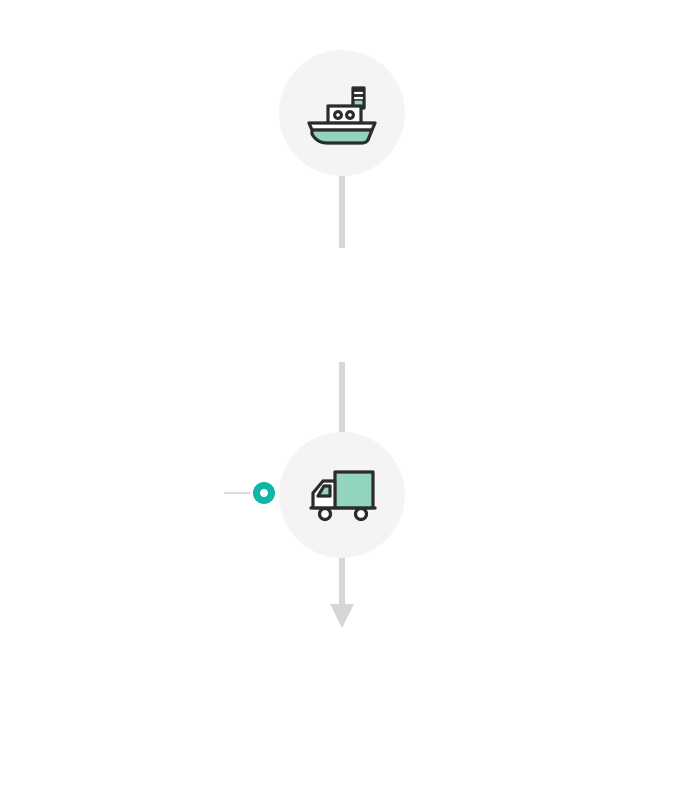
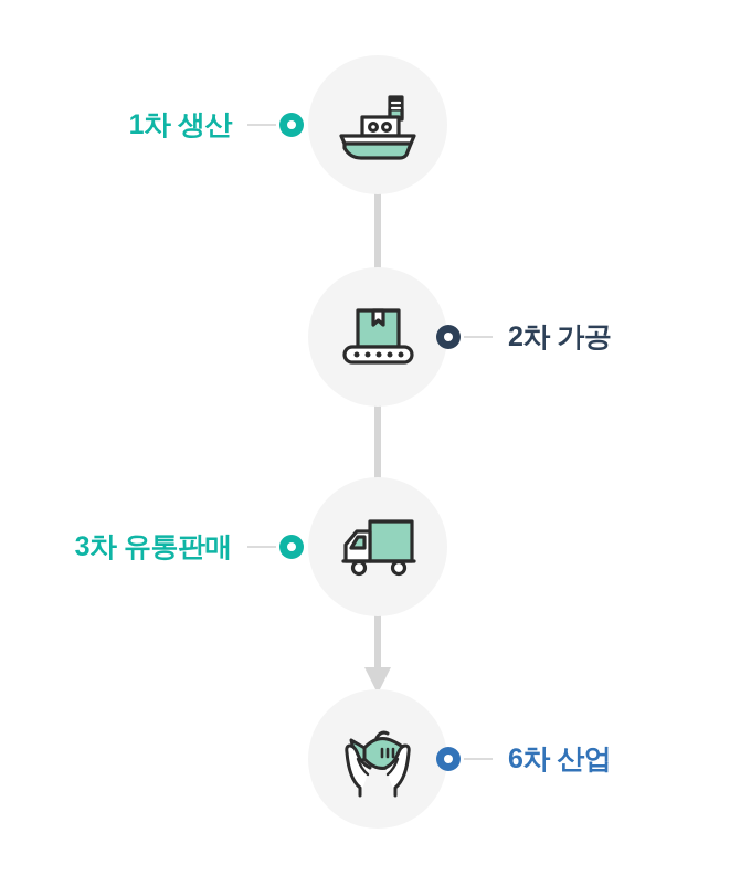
+ 1차 생산
+ 2차 가공
+ 3차 유통판매
+ 6차 산업
